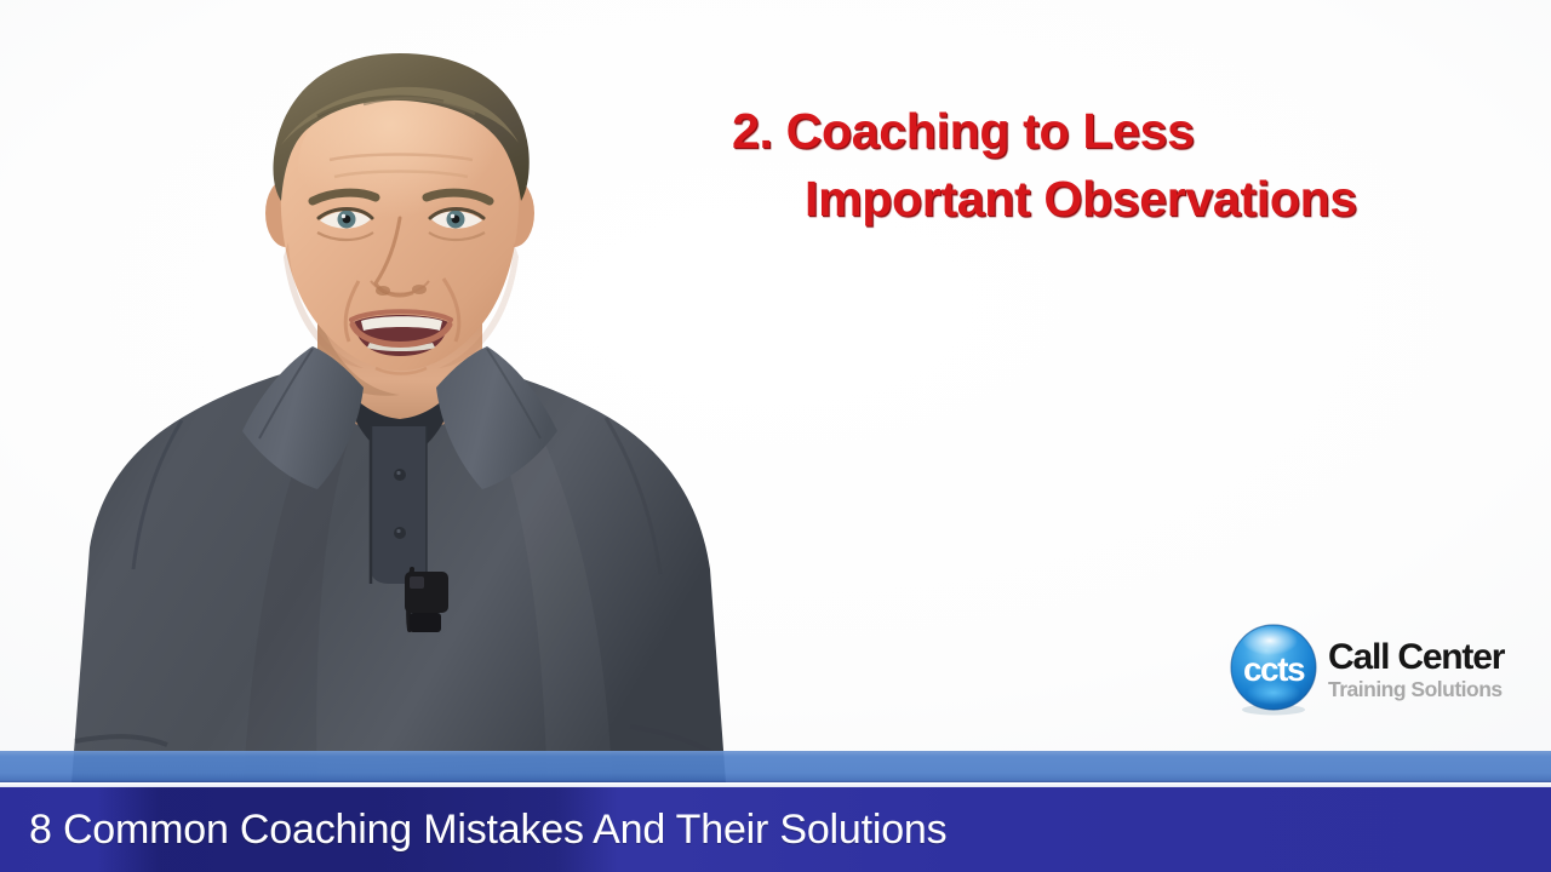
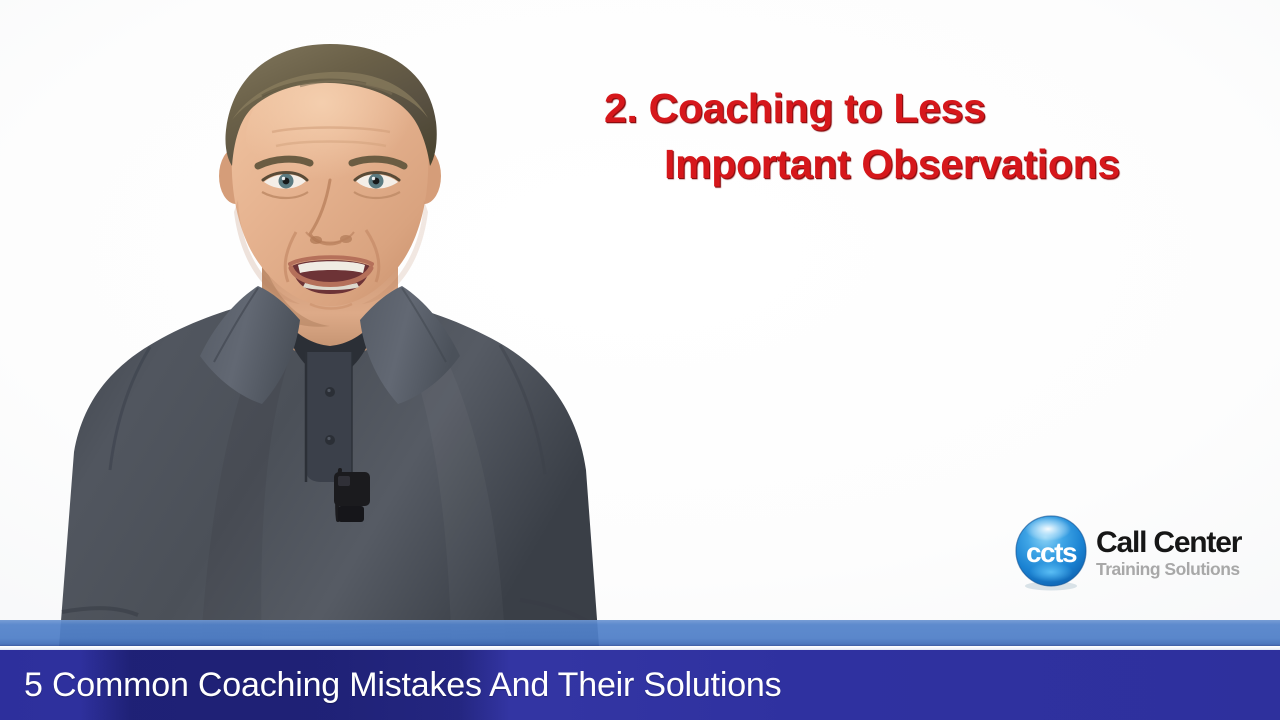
  2. Coaching to Less
  Important Observations
  ccts
  Call Center
  Training Solutions
- 8 Common Coaching Mistakes And Their Solutions
+ 5 Common Coaching Mistakes And Their Solutions
